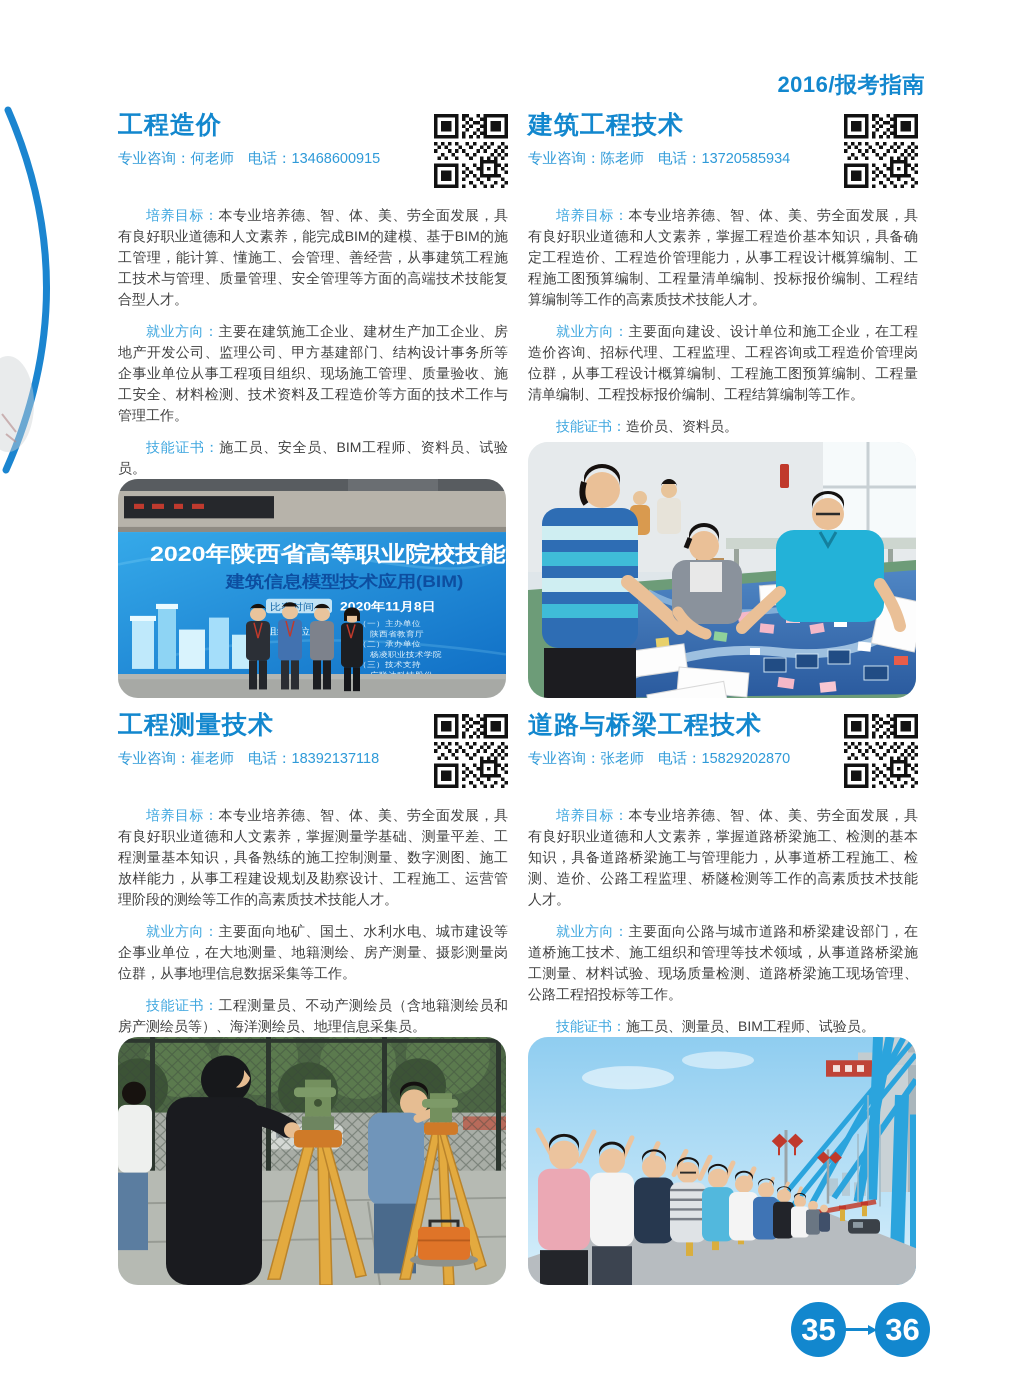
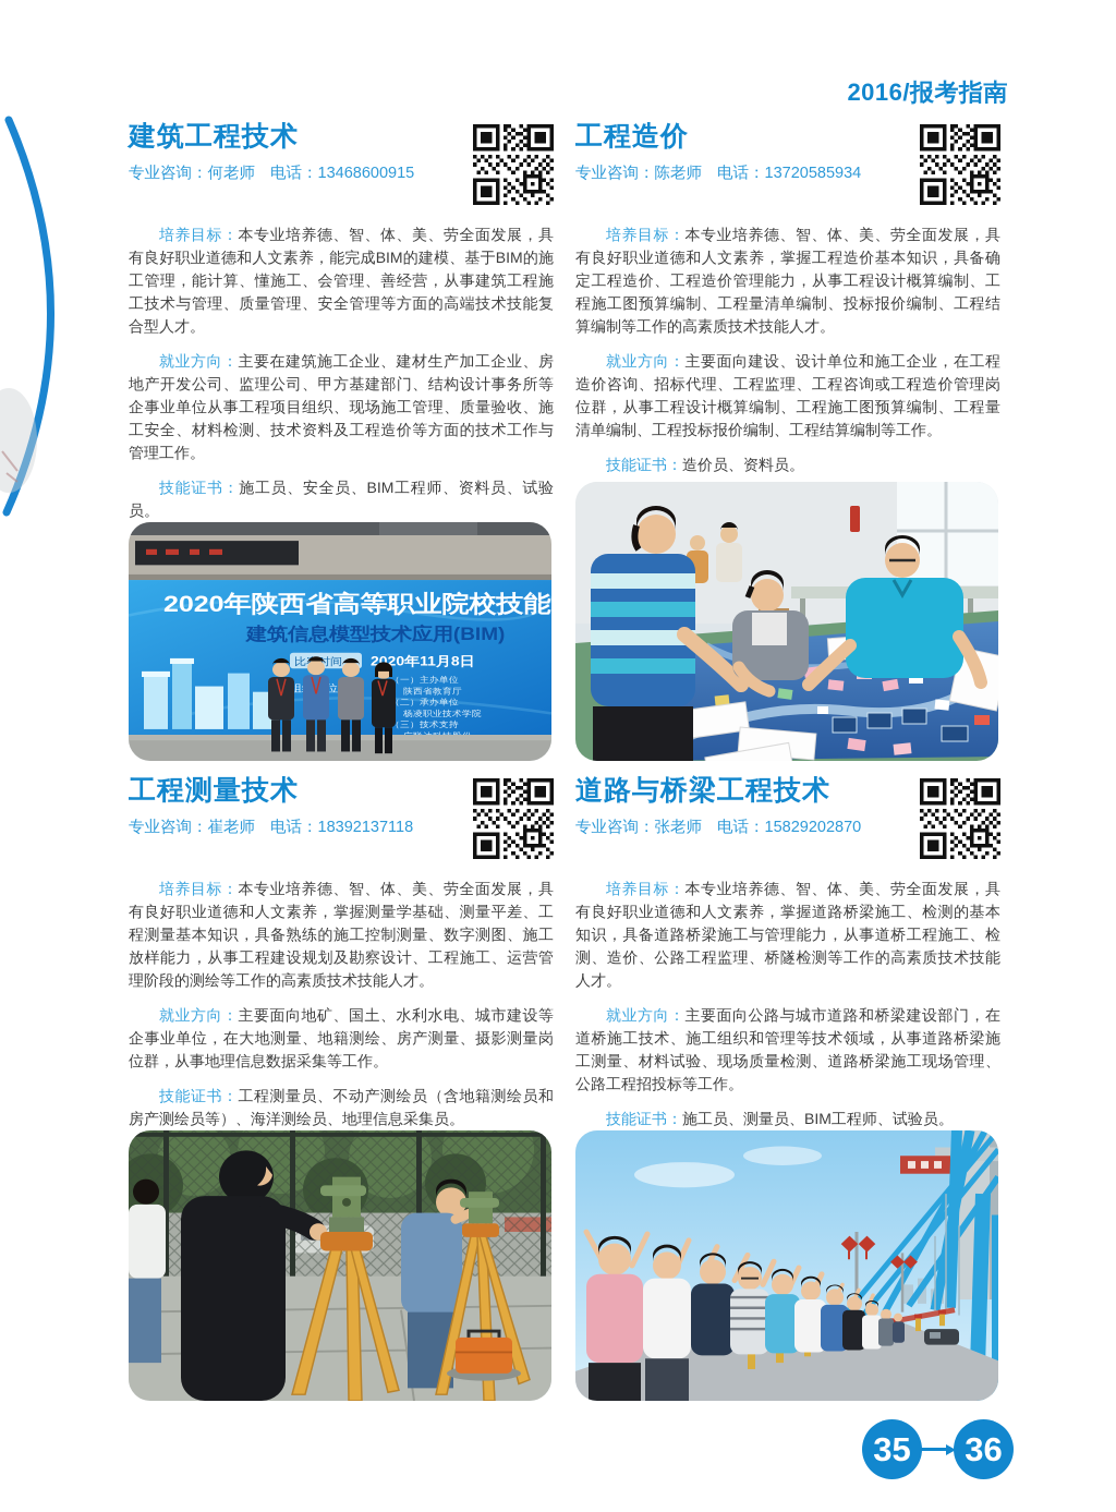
  2016/报考指南
- 工程造价
+ 建筑工程技术
  专业咨询：何老师 电话：13468600915
  培养目标：本专业培养德、智、体、美、劳全面发展，具有良好职业道德和人文素养，能完成BIM的建模、基于BIM的施工管理，能计算、懂施工、会管理、善经营，从事建筑工程施工技术与管理、质量管理、安全管理等方面的高端技术技能复合型人才。
  就业方向：主要在建筑施工企业、建材生产加工企业、房地产开发公司、监理公司、甲方基建部门、结构设计事务所等企事业单位从事工程项目组织、现场施工管理、质量验收、施工安全、材料检测、技术资料及工程造价等方面的技术工作与管理工作。
  技能证书：施工员、安全员、BIM工程师、资料员、试验员。
  2020年陕西省高等职业院校技能
  建筑信息模型技术应用(BIM)
  2020年11月8日
  （一）主办单位
  陕西省教育厅
  二）承办单位
  杨凌职业技术学院
  三）技术支持
- 建筑工程技术
+ 工程造价
  专业咨询：陈老师 电话：13720585934
  培养目标：本专业培养德、智、体、美、劳全面发展，具有良好职业道德和人文素养，掌握工程造价基本知识，具备确定工程造价、工程造价管理能力，从事工程设计概算编制、工程施工图预算编制、工程量清单编制、投标报价编制、工程结算编制等工作的高素质技术技能人才。
  就业方向：主要面向建设、设计单位和施工企业，在工程造价咨询、招标代理、工程监理、工程咨询或工程造价管理岗位群，从事工程设计概算编制、工程施工图预算编制、工程量清单编制、工程投标报价编制、工程结算编制等工作。
  技能证书：造价员、资料员。
  工程测量技术
  专业咨询：崔老师 电话：18392137118
  培养目标：本专业培养德、智、体、美、劳全面发展，具有良好职业道德和人文素养，掌握测量学基础、测量平差、工程测量基本知识，具备熟练的施工控制测量、数字测图、施工放样能力，从事工程建设规划及勘察设计、工程施工、运营管理阶段的测绘等工作的高素质技术技能人才。
  就业方向：主要面向地矿、国土、水利水电、城市建设等企事业单位，在大地测量、地籍测绘、房产测量、摄影测量岗位群，从事地理信息数据采集等工作。
  技能证书：工程测量员、不动产测绘员（含地籍测绘员和房产测绘员等）、海洋测绘员、地理信息采集员。
  道路与桥梁工程技术
  专业咨询：张老师 电话：15829202870
  培养目标：本专业培养德、智、体、美、劳全面发展，具有良好职业道德和人文素养，掌握道路桥梁施工、检测的基本知识，具备道路桥梁施工与管理能力，从事道桥工程施工、检测、造价、公路工程监理、桥隧检测等工作的高素质技术技能人才。
  就业方向：主要面向公路与城市道路和桥梁建设部门，在道桥施工技术、施工组织和管理等技术领域，从事道路桥梁施工测量、材料试验、现场质量检测、道路桥梁施工现场管理、公路工程招投标等工作。
  技能证书：施工员、测量员、BIM工程师、试验员。
  35
  36
